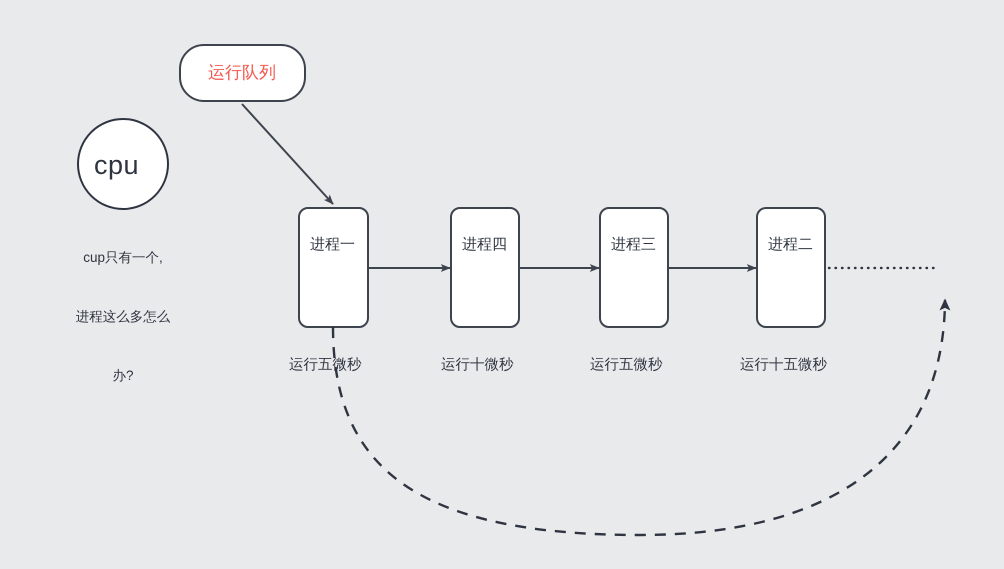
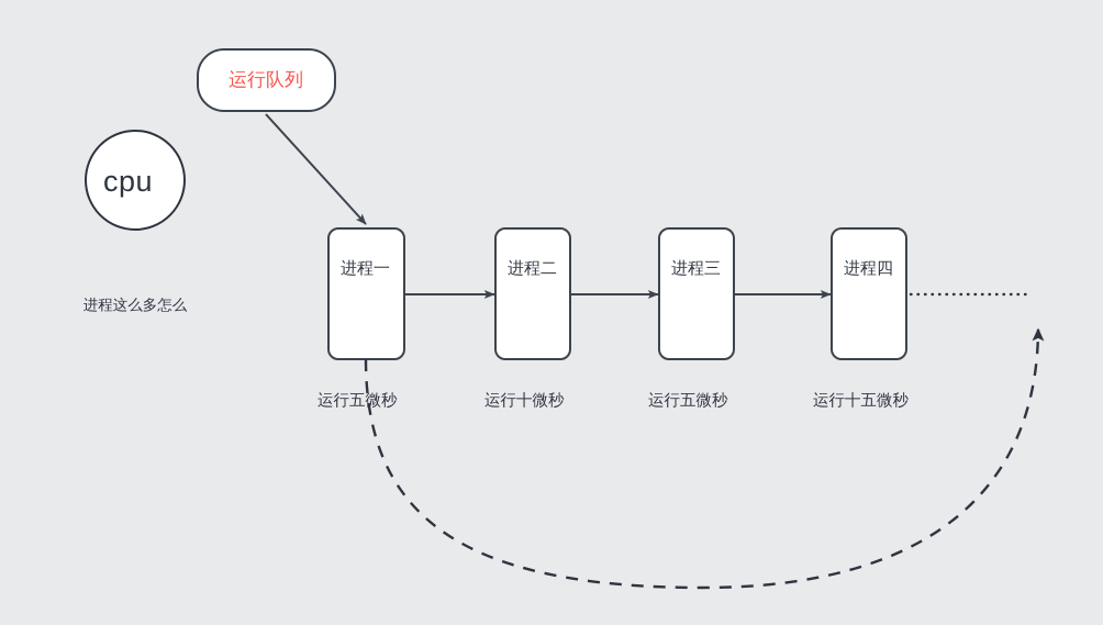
  cpu
- cup只有一个,
  进程这么多怎么
- 办?
  运行队列
  进程一
- 进程四
+ 进程二
  进程三
- 进程二
+ 进程四
  运行五微秒
  运行十微秒
  运行五微秒
  运行十五微秒
